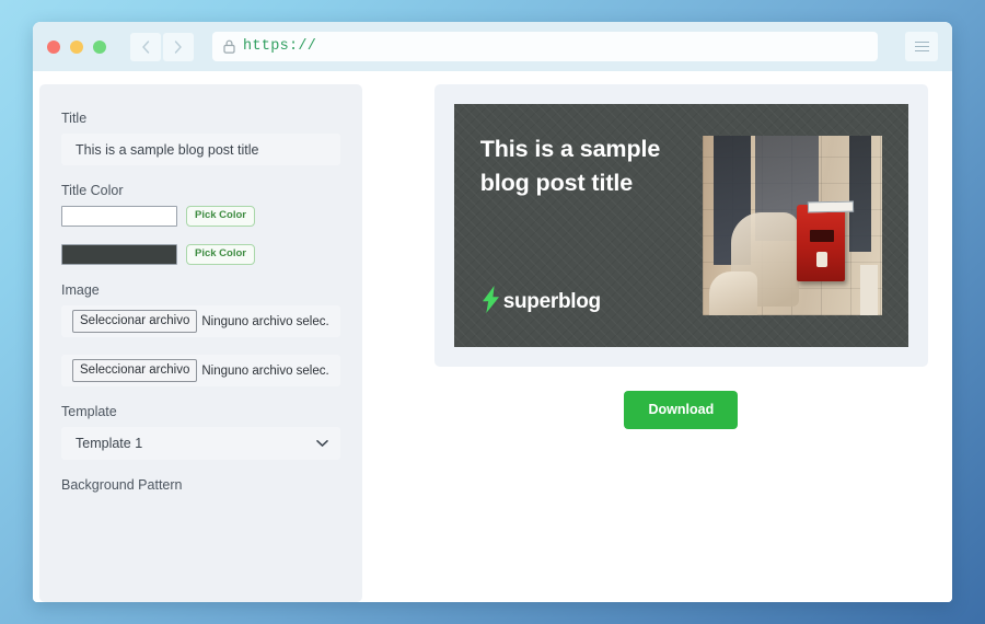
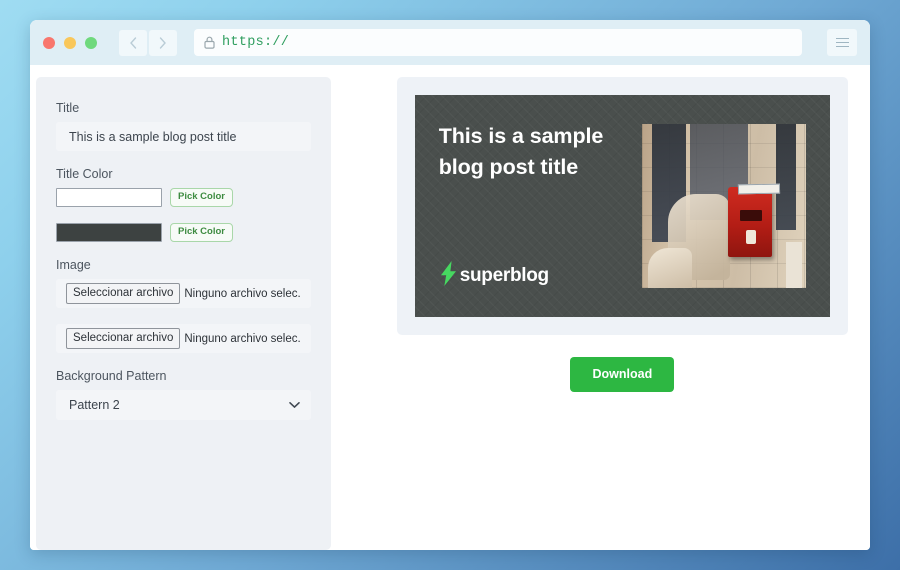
  https://
  Title
  This is a sample blog post title
  Title Color
  Pick Color
  Pick Color
  Image
  Seleccionar archivo
  Ninguno archivo selec.
  Seleccionar archivo
  Ninguno archivo selec.
- Template
- Template 1
  Background Pattern
+ Pattern 2
  This is a sample blog post title
  superblog
  Download
